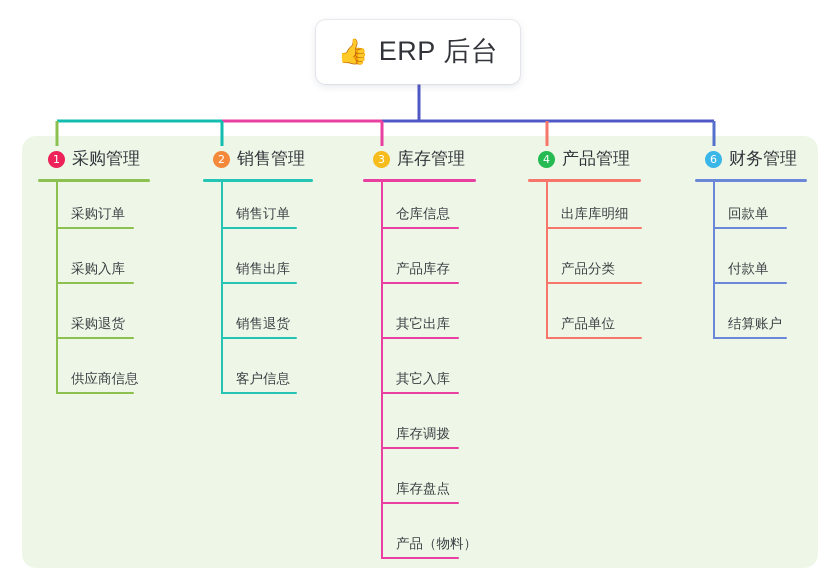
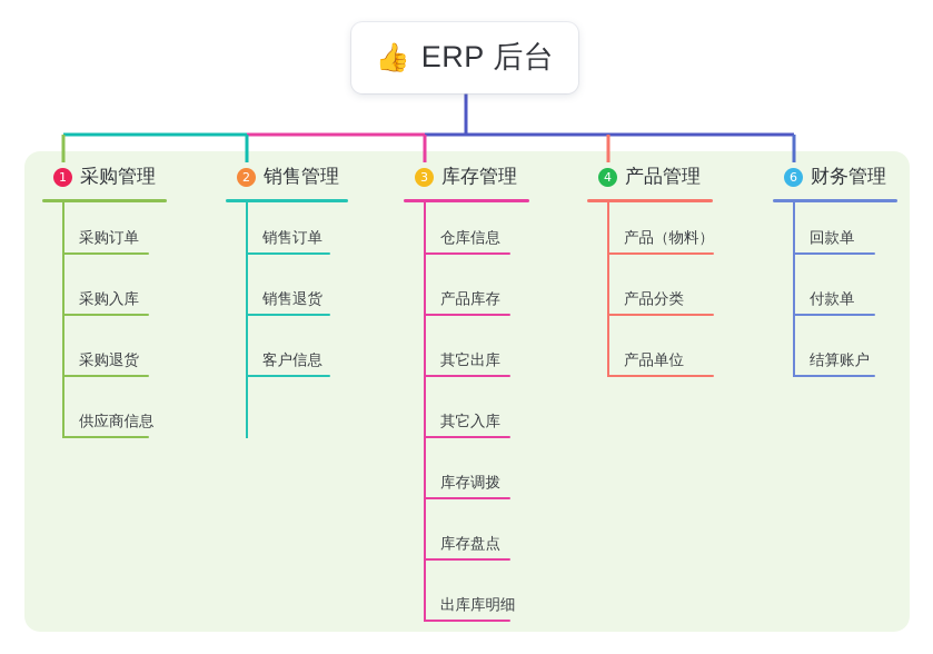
  👍
  ERP 后台
  1
  采购管理
  采购订单
  采购入库
  采购退货
  供应商信息
  2
  销售管理
  销售订单
- 销售出库
  销售退货
  客户信息
  3
  库存管理
  仓库信息
  产品库存
  其它出库
  其它入库
  库存调拨
  库存盘点
- 产品（物料）
+ 出库库明细
  4
  产品管理
- 出库库明细
+ 产品（物料）
  产品分类
  产品单位
  6
  财务管理
  回款单
  付款单
  结算账户
